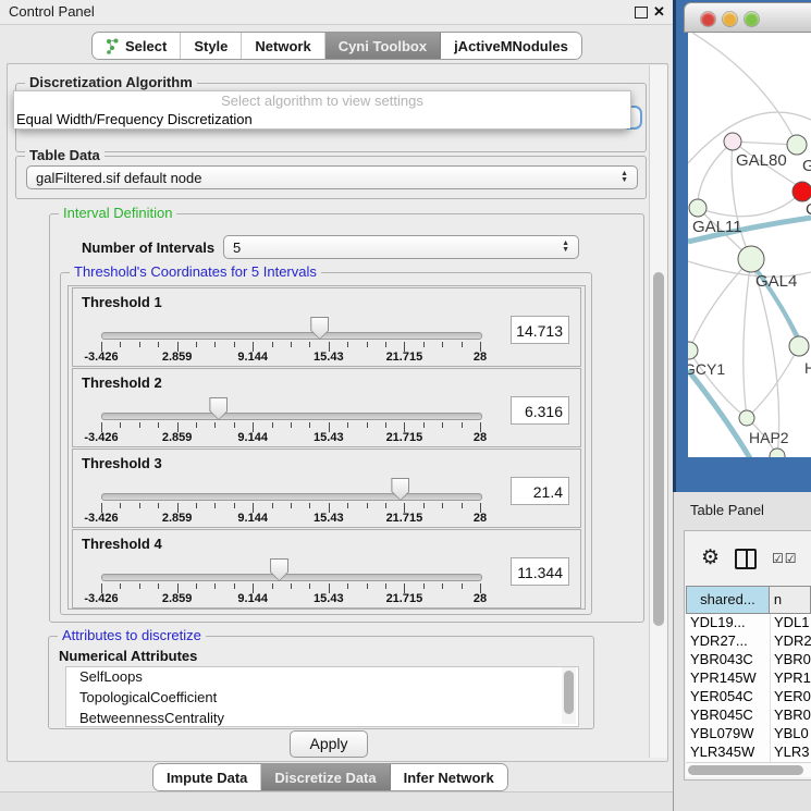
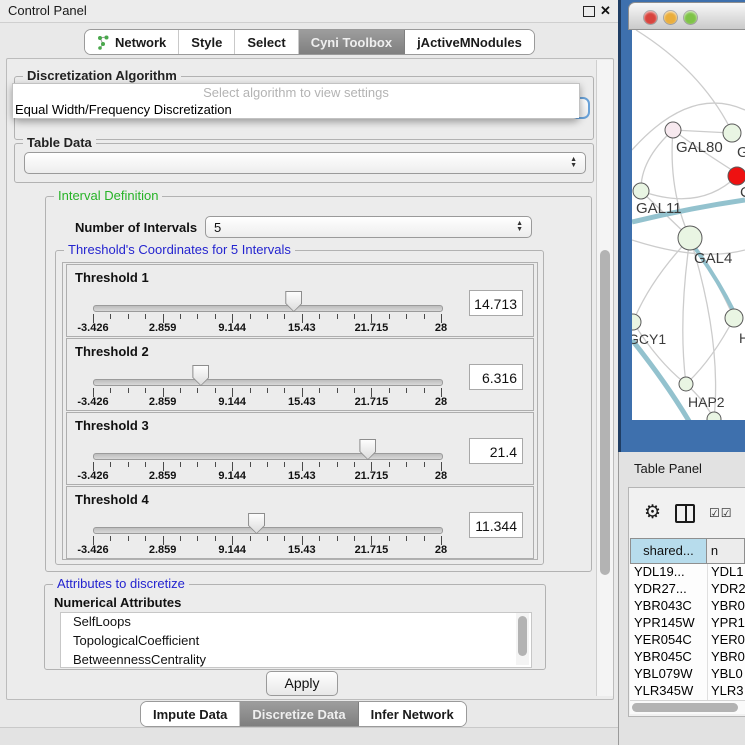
  Control Panel
  ✕
- Select
+ Network
  Style
- Network
+ Select
  Cyni Toolbox
  jActiveMNodules
  Discretization Algorithm
  Select algorithm to view settings
  Equal Width/Frequency Discretization
  Table Data
- galFiltered.sif default node
  Interval Definition
  Number of Intervals
  5
  Threshold's Coordinates for 5 Intervals
  Threshold 1
  -3.426
  2.859
  9.144
  15.43
  21.715
  28
  14.713
  Threshold 2
  -3.426
  2.859
  9.144
  15.43
  21.715
  28
  6.316
  Threshold 3
  -3.426
  2.859
  9.144
  15.43
  21.715
  28
  21.4
  Threshold 4
  -3.426
  2.859
  9.144
  15.43
  21.715
  28
  11.344
  Attributes to discretize
  Numerical Attributes
  SelfLoops
  TopologicalCoefficient
  BetweennessCentrality
  Apply
  Impute Data
  Discretize Data
  Infer Network
  GAL80
  GAL11
  GAL4
  GCY1
  H
  HAP2
  Table Panel
  ⚙
  ☑☑
  shared...
  n
  YDL19...
  YDL1
  YDR27...
  YDR2
  YBR043C
  YBR0
  YPR145W
  YPR1
  YER054C
  YER0
  YBR045C
  YBR0
  YBL079W
  YBL0
  YLR345W
  YLR3
